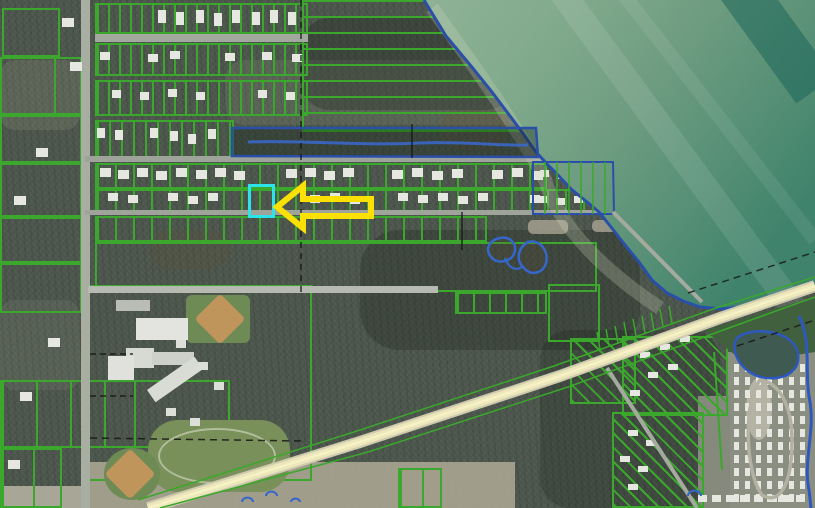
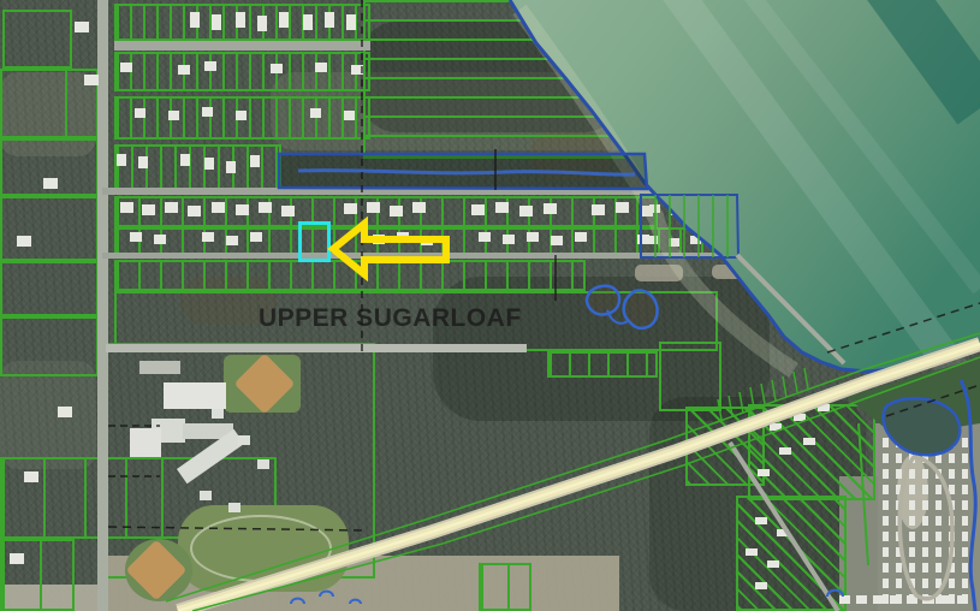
+ UPPER SUGARLOAF
